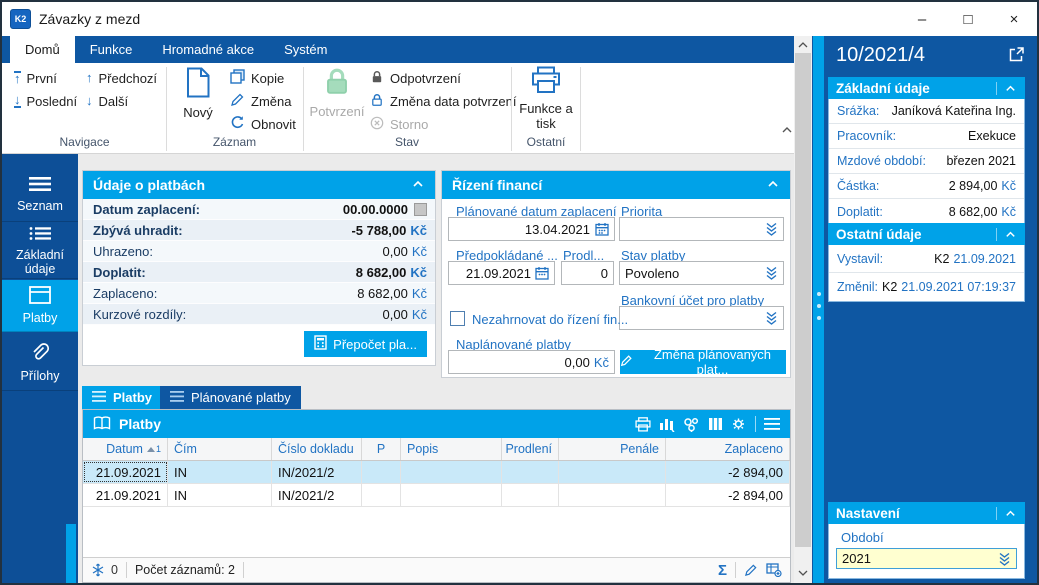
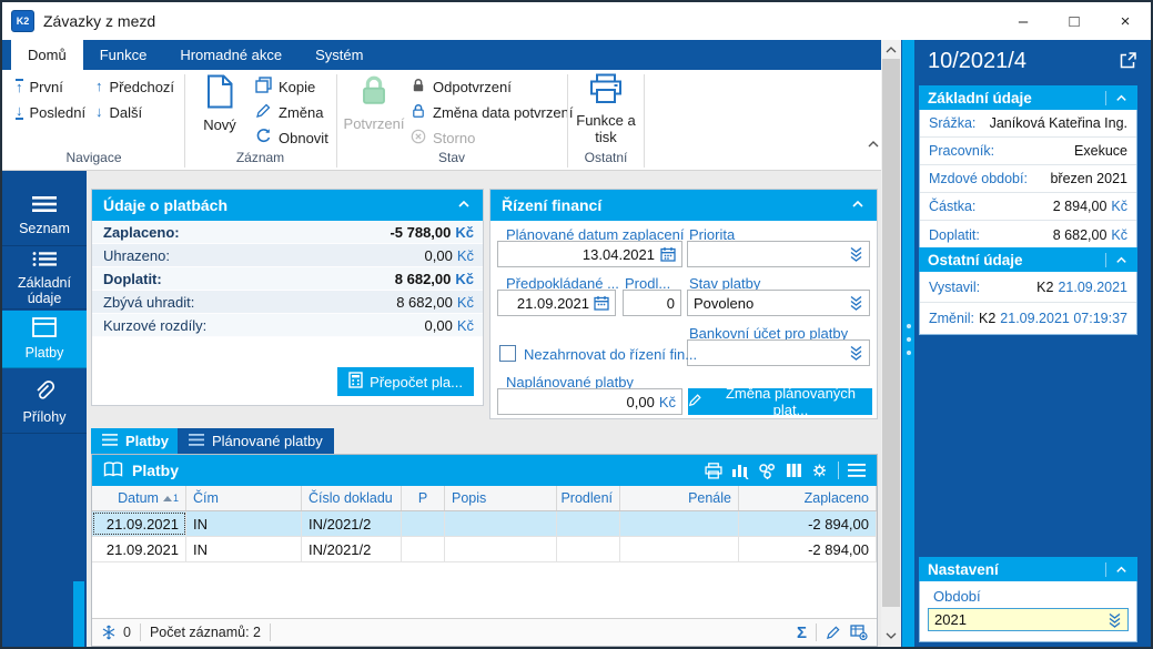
  K2
  Závazky z mezd
  –
  □
  ×
  Domů
  Funkce
  Hromadné akce
  Systém
  ↑
  První
  ↓
  Poslední
  ↑
  Předchozí
  ↓
  Další
  Navigace
  Nový
  Kopie
  Změna
  Obnovit
  Záznam
  Potvrzení
  Odpotvrzení
  Změna data potvrzení
  Storno
  Stav
  Funkce a tisk
  Ostatní
  Seznam
  Základní údaje
  Platby
  Přílohy
  Údaje o platbách
- Datum zaplacení:
- 00.00.0000
- Zbývá uhradit:
+ Zaplaceno:
  -5 788,00
  Kč
  Uhrazeno:
  0,00
  Kč
  Doplatit:
  8 682,00
  Kč
- Zaplaceno:
+ Zbývá uhradit:
  8 682,00
  Kč
  Kurzové rozdíly:
  0,00
  Kč
  Přepočet pla...
  Řízení financí
  Plánované datum zaplacení
  13.04.2021
  Priorita
  Předpokládané ...
  21.09.2021
  Prodl...
  0
  Stav platby
  Povoleno
  Bankovní účet pro platby
  Nezahrnovat do řízení fin...
  Naplánované platby
  0,00
  Kč
  Změna plánovaných plat...
  Platby
  Plánované platby
  Platby
  Datum
  1
  Čím
  Číslo dokladu
  P
  Popis
  Prodlení
  Penále
  Zaplaceno
  21.09.2021
  IN
  IN/2021/2
  -2 894,00
  21.09.2021
  IN
  IN/2021/2
  -2 894,00
  0
  Počet záznamů: 2
  Σ
  10/2021/4
  Základní údaje
  Srážka:
  Janíková Kateřina Ing.
  Pracovník:
  Exekuce
  Mzdové období:
  březen 2021
  Částka:
  2 894,00
  Kč
  Doplatit:
  8 682,00
  Kč
  Ostatní údaje
  Vystavil:
  K2
  21.09.2021
  Změnil:
  K2
  21.09.2021 07:19:37
  Nastavení
  Období
  2021
